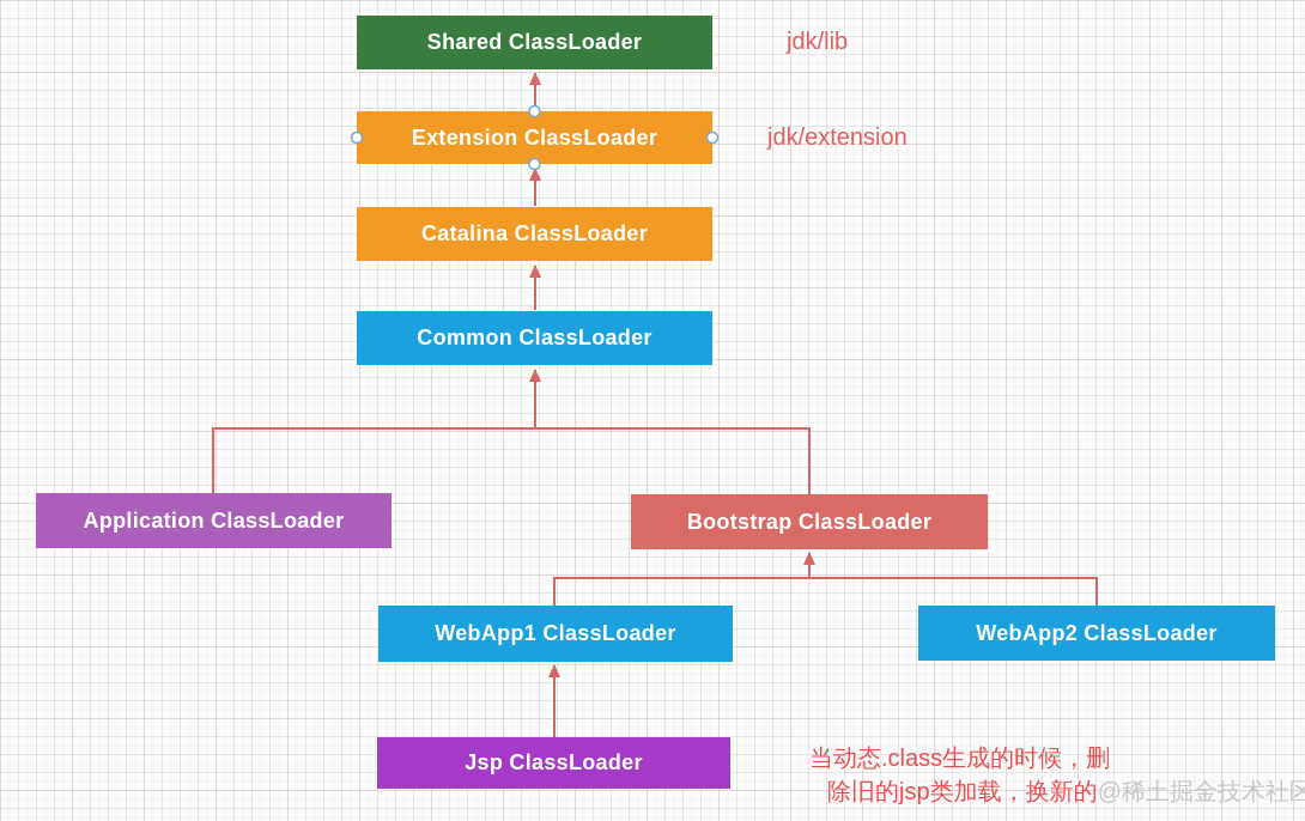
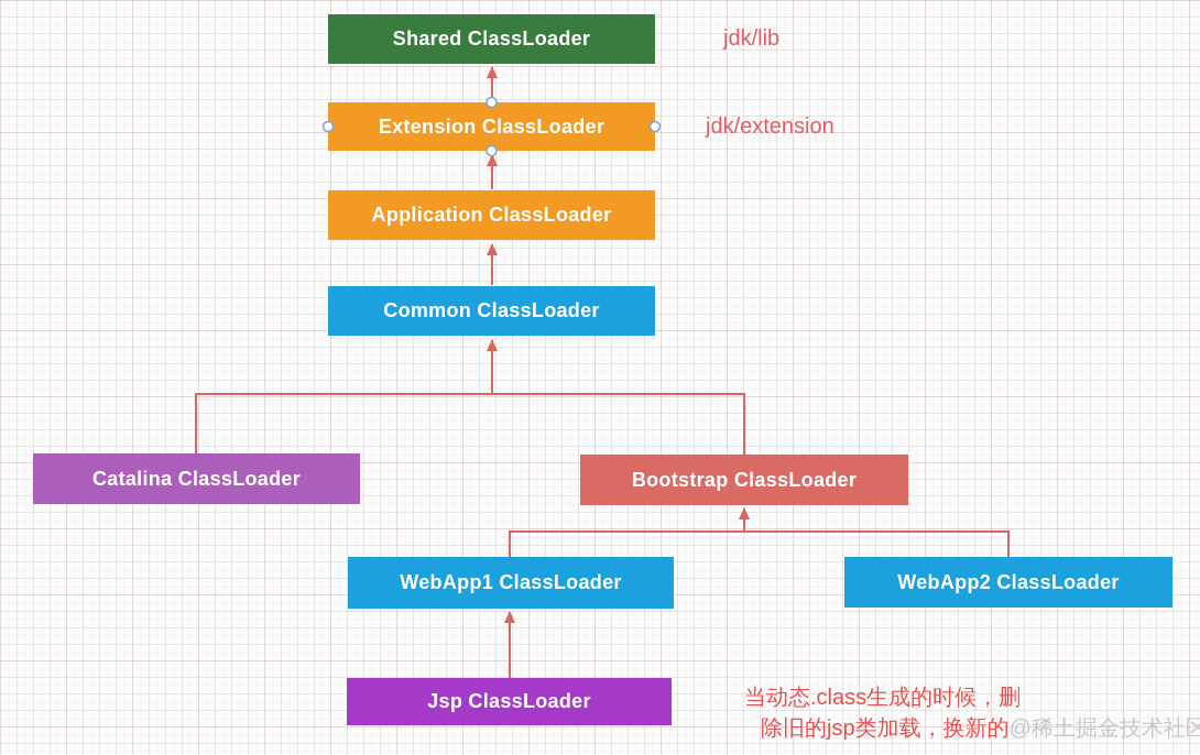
  Shared ClassLoader
  Extension ClassLoader
- Catalina ClassLoader
+ Application ClassLoader
  Common ClassLoader
- Application ClassLoader
+ Catalina ClassLoader
  Bootstrap ClassLoader
  WebApp1 ClassLoader
  WebApp2 ClassLoader
  Jsp ClassLoader
  jdk/lib
  jdk/extension
  当动态.class生成的时候，删
  除旧的jsp类加载，换新的@稀土掘金技术社区
